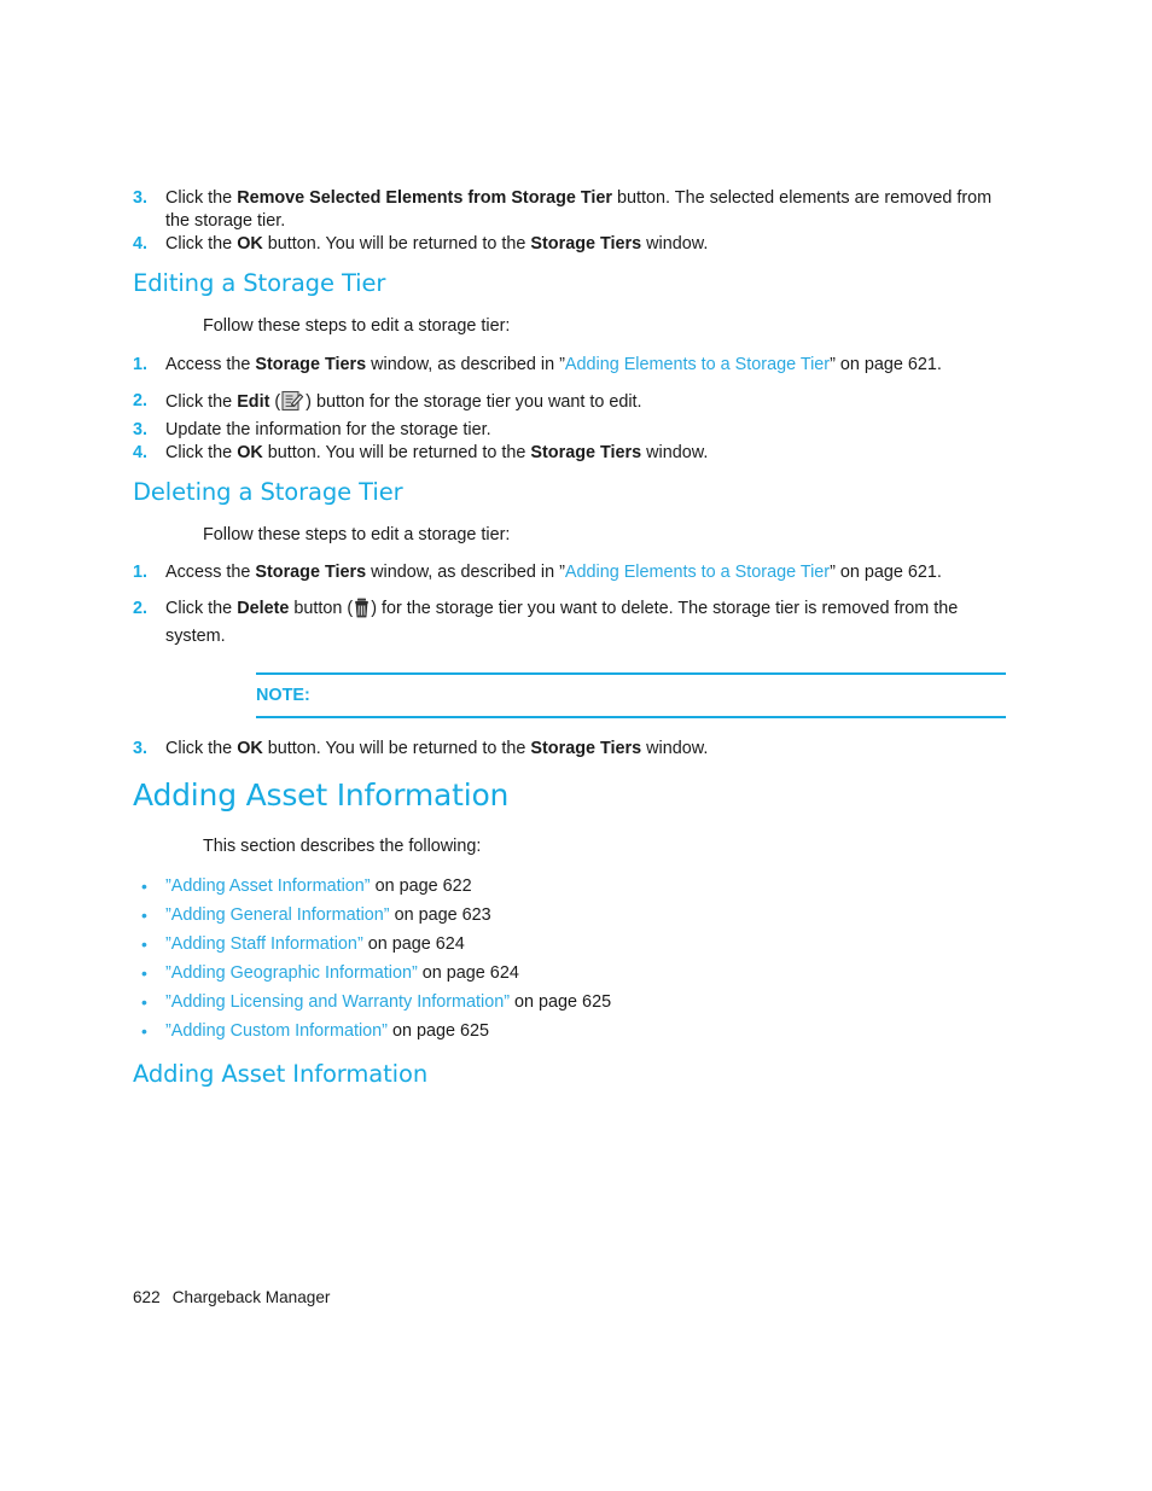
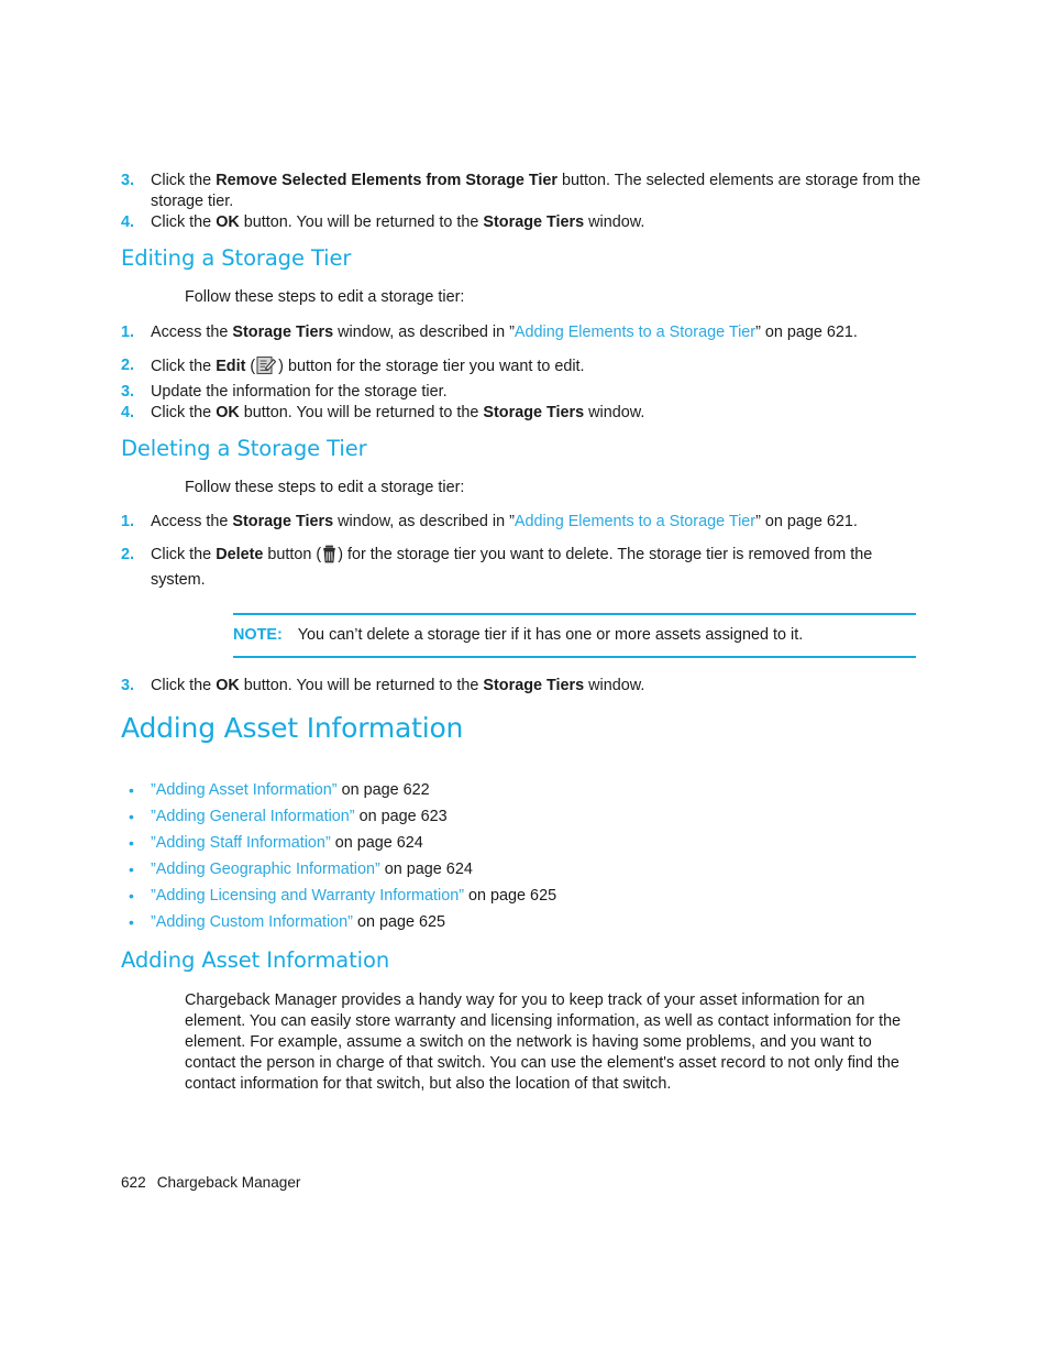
  3.
- Click the Remove Selected Elements from Storage Tier button. The selected elements are removed from the storage tier.
+ Click the Remove Selected Elements from Storage Tier button. The selected elements are storage from the storage tier.
  4.
  Click the OK button. You will be returned to the Storage Tiers window.
  Editing a Storage Tier
  Follow these steps to edit a storage tier:
  1.
  Access the Storage Tiers window, as described in ”Adding Elements to a Storage Tier” on page 621.
  2.
  Click the Edit ( ) button for the storage tier you want to edit.
  3.
  Update the information for the storage tier.
  4.
  Click the OK button. You will be returned to the Storage Tiers window.
  Deleting a Storage Tier
  Follow these steps to edit a storage tier:
  1.
  Access the Storage Tiers window, as described in ”Adding Elements to a Storage Tier” on page 621.
  2.
  Click the Delete button ( ) for the storage tier you want to delete. The storage tier is removed from the system.
  NOTE:
+ You can’t delete a storage tier if it has one or more assets assigned to it.
  3.
  Click the OK button. You will be returned to the Storage Tiers window.
  Adding Asset Information
- This section describes the following:
  •
  ”Adding Asset Information” on page 622
  •
  ”Adding General Information” on page 623
  •
  ”Adding Staff Information” on page 624
  •
  ”Adding Geographic Information” on page 624
  •
  ”Adding Licensing and Warranty Information” on page 625
  •
  ”Adding Custom Information” on page 625
  Adding Asset Information
+ Chargeback Manager provides a handy way for you to keep track of your asset information for an element. You can easily store warranty and licensing information, as well as contact information for the element. For example, assume a switch on the network is having some problems, and you want to contact the person in charge of that switch. You can use the element's asset record to not only find the contact information for that switch, but also the location of that switch.
  622 Chargeback Manager
